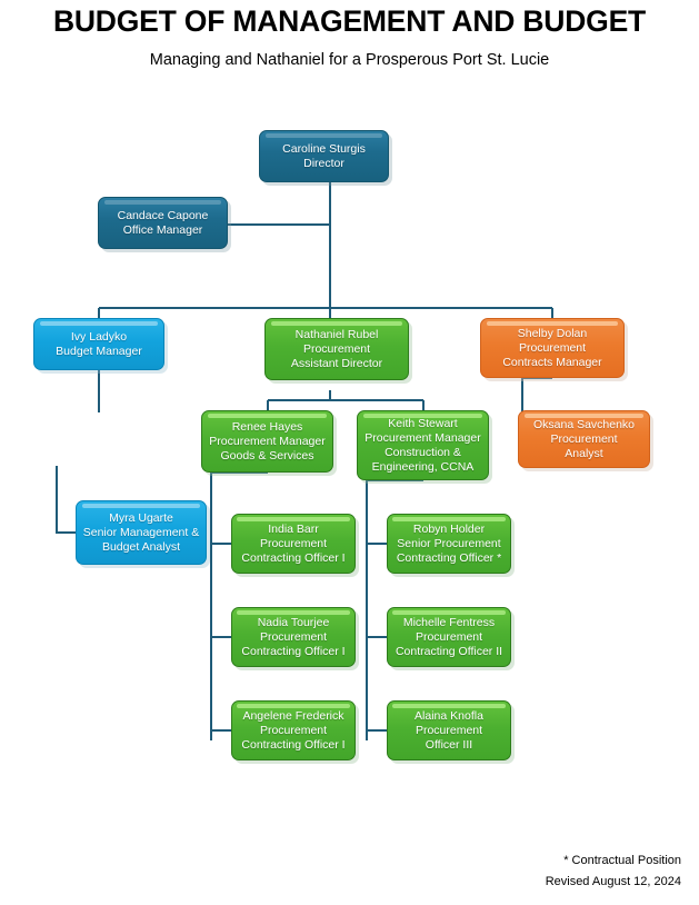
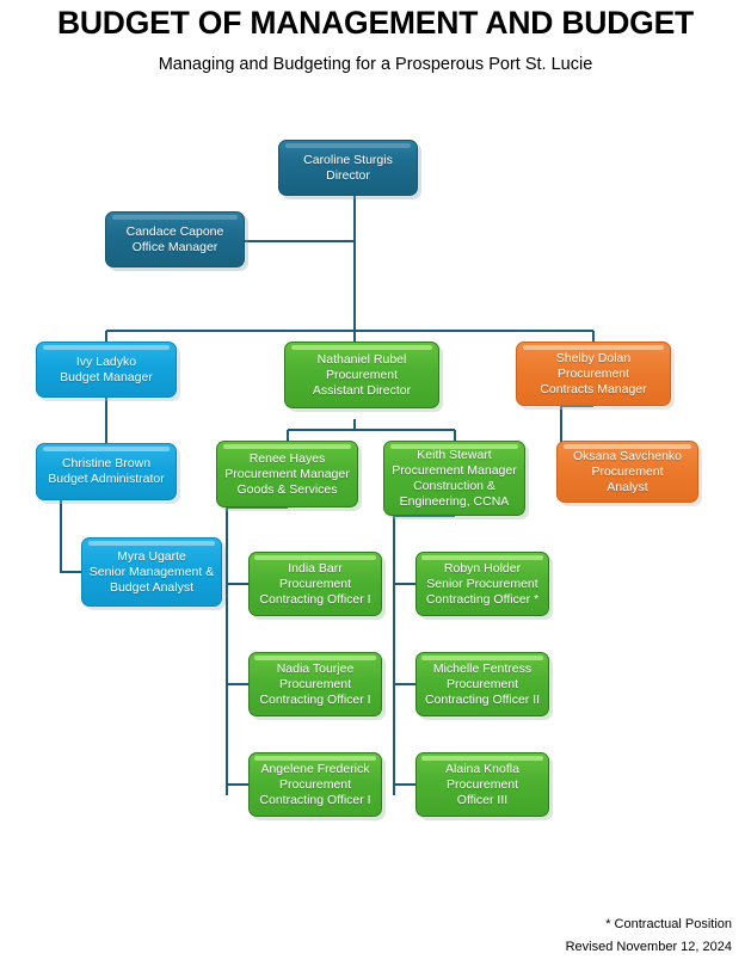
  BUDGET OF MANAGEMENT AND BUDGET
- Managing and Nathaniel for a Prosperous Port St. Lucie
+ Managing and Budgeting for a Prosperous Port St. Lucie
  Caroline Sturgis
  Director
  Candace Capone
  Office Manager
  Ivy Ladyko
  Budget Manager
  Nathaniel Rubel
  Procurement
  Assistant Director
  Shelby Dolan
  Procurement
  Contracts Manager
+ Christine Brown
+ Budget Administrator
  Myra Ugarte
  Senior Management &
  Budget Analyst
  Renee Hayes
  Procurement Manager
  Goods & Services
  Keith Stewart
  Procurement Manager
  Construction &
  Engineering, CCNA
  Oksana Savchenko
  Procurement
  Analyst
  India Barr
  Procurement
  Contracting Officer I
  Nadia Tourjee
  Procurement
  Contracting Officer I
  Angelene Frederick
  Procurement
  Contracting Officer I
  Robyn Holder
  Senior Procurement
  Contracting Officer *
  Michelle Fentress
  Procurement
  Contracting Officer II
  Alaina Knofla
  Procurement
  Officer III
  * Contractual Position
- Revised August 12, 2024
+ Revised November 12, 2024
